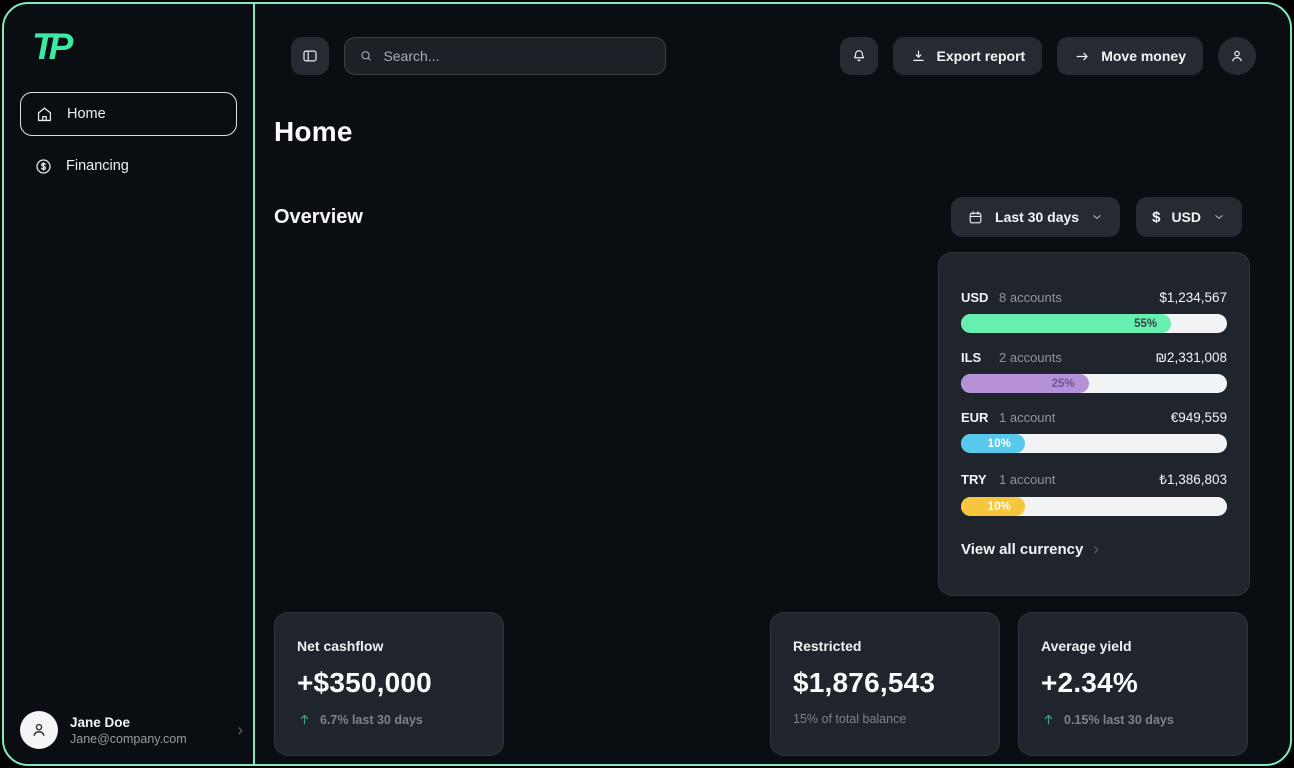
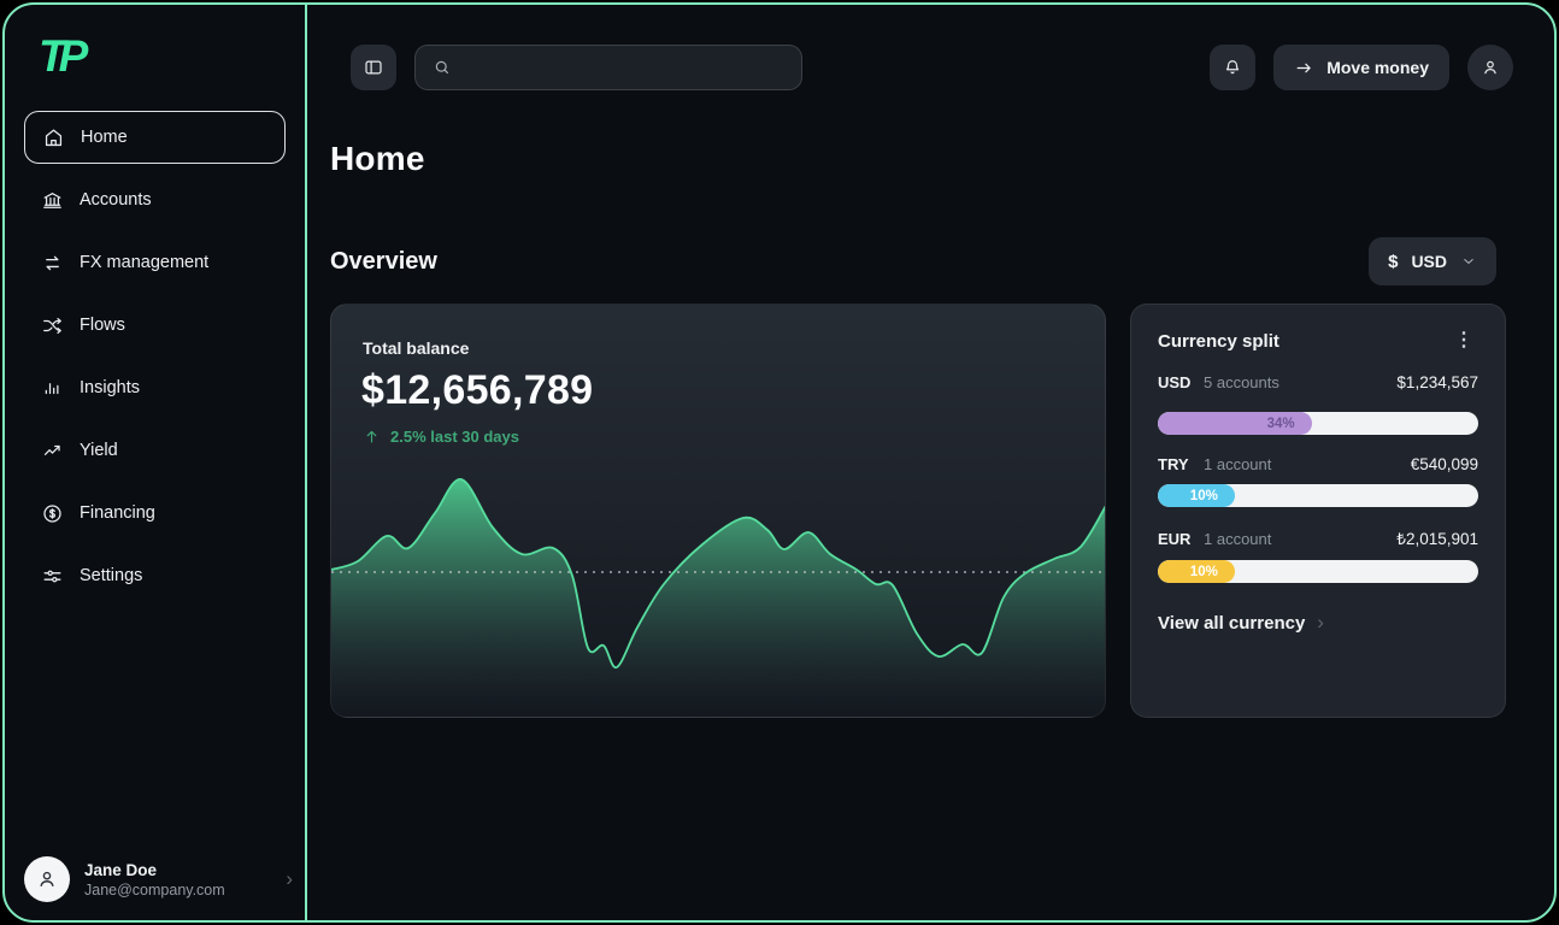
  TP
  Home
+ Accounts
+ FX management
+ Flows
+ Insights
+ Yield
  Financing
+ Settings
  Jane Doe
  Jane@company.com
  ›
- Search...
- Export report
  Move money
  Home
  Overview
- Last 30 days
  $
  USD
+ Total balance
+ $12,656,789
+ 2.5% last 30 days
+ Currency split
+ ⋮
  USD
- 8 accounts
+ 5 accounts
  $1,234,567
- 55%
- ILS
- 2 accounts
- ₪2,331,008
- 25%
+ 34%
- EUR
+ TRY
  1 account
- €949,559
+ €540,099
  10%
- TRY
+ EUR
  1 account
- ₺1,386,803
+ ₺2,015,901
  10%
  View all currency
  ›
- Net cashflow
- +$350,000
- 6.7% last 30 days
- Restricted
- $1,876,543
- 15% of total balance
- Average yield
- +2.34%
- 0.15% last 30 days
